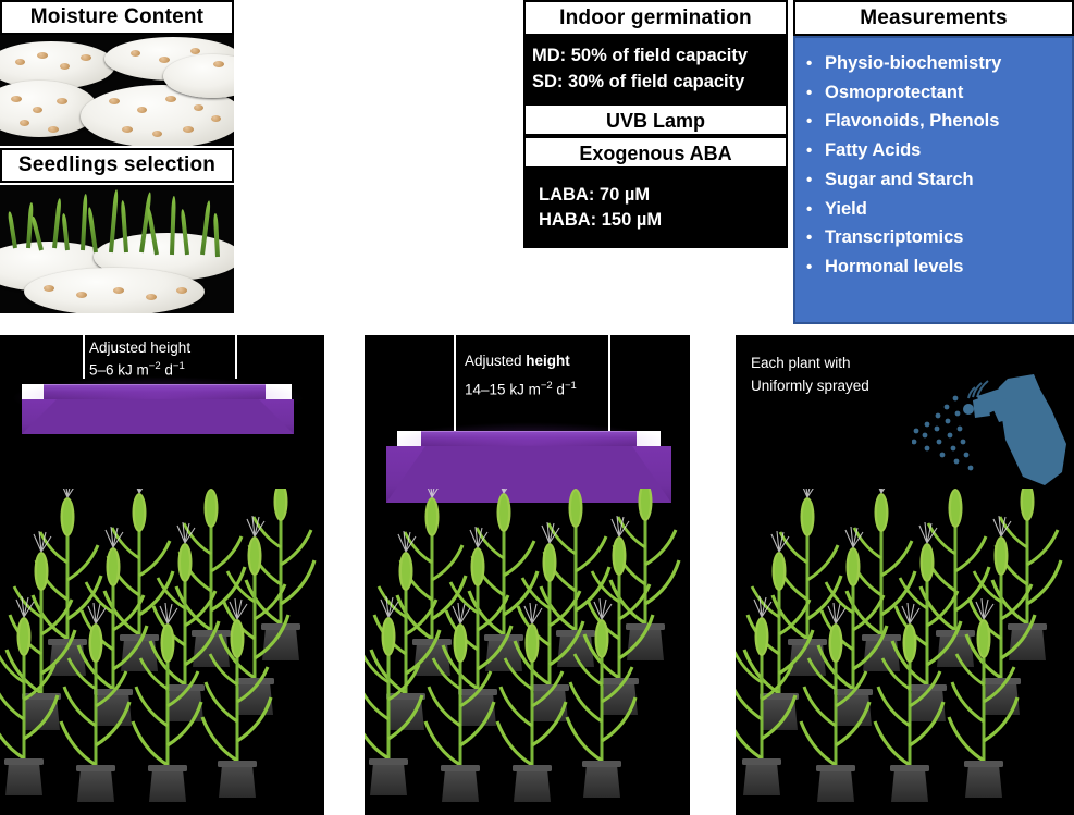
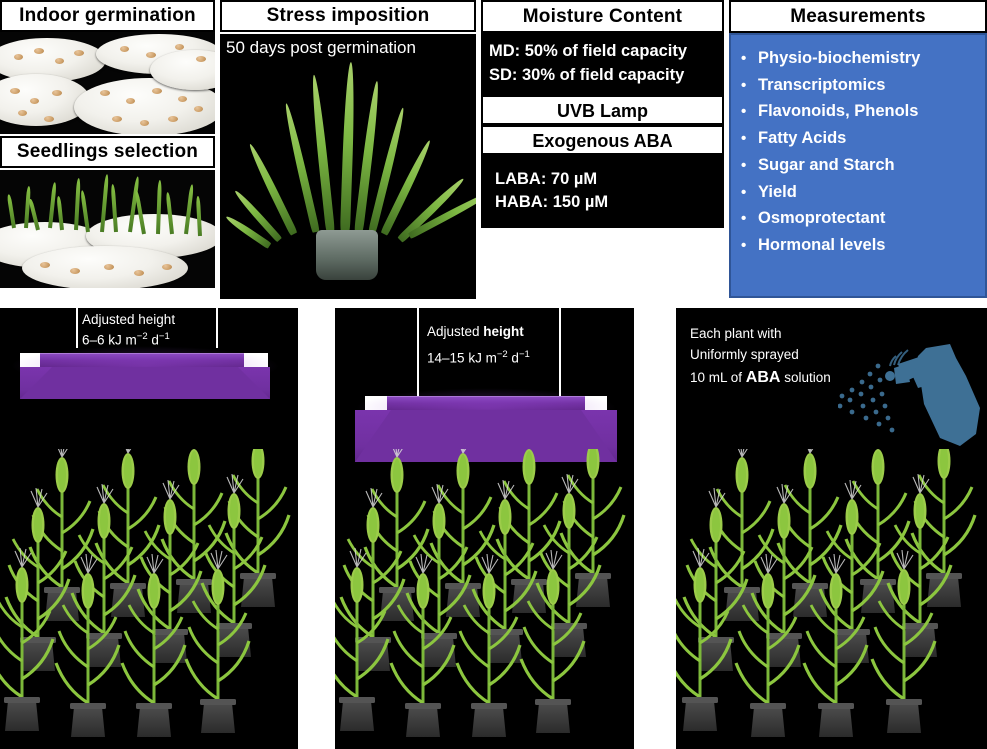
- Moisture Content
+ Indoor germination
  Seedlings selection
+ Stress imposition
+ 50 days post germination
- Indoor germination
+ Moisture Content
  MD: 50% of field capacity
  SD: 30% of field capacity
  UVB Lamp
  Exogenous ABA
  LABA: 70 µM
  HABA: 150 µM
  Measurements
  •
  Physio-biochemistry
  •
- Osmoprotectant
+ Transcriptomics
  •
  Flavonoids, Phenols
  •
  Fatty Acids
  •
  Sugar and Starch
  •
  Yield
  •
- Transcriptomics
+ Osmoprotectant
  •
  Hormonal levels
  Adjusted height
- 5–6 kJ m−2 d−1
+ 6–6 kJ m−2 d−1
  Adjusted height
  14–15 kJ m−2 d−1
  Each plant with
  Uniformly sprayed
+ 10 mL of ABA solution
